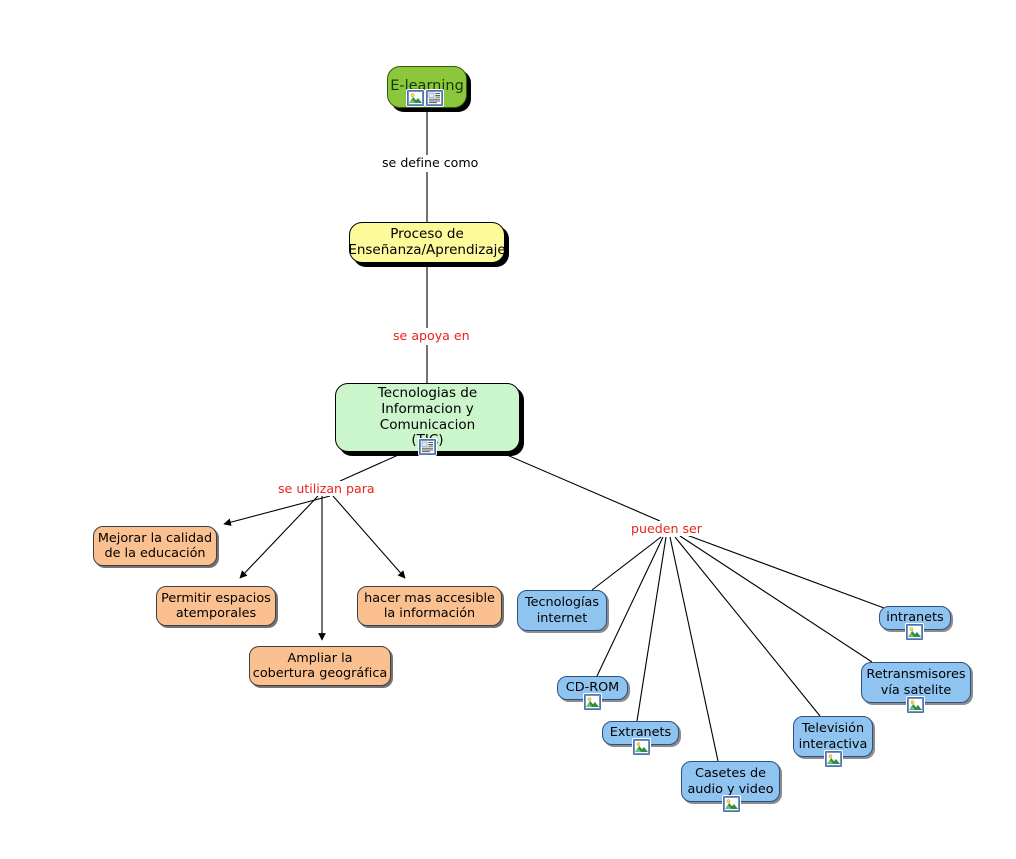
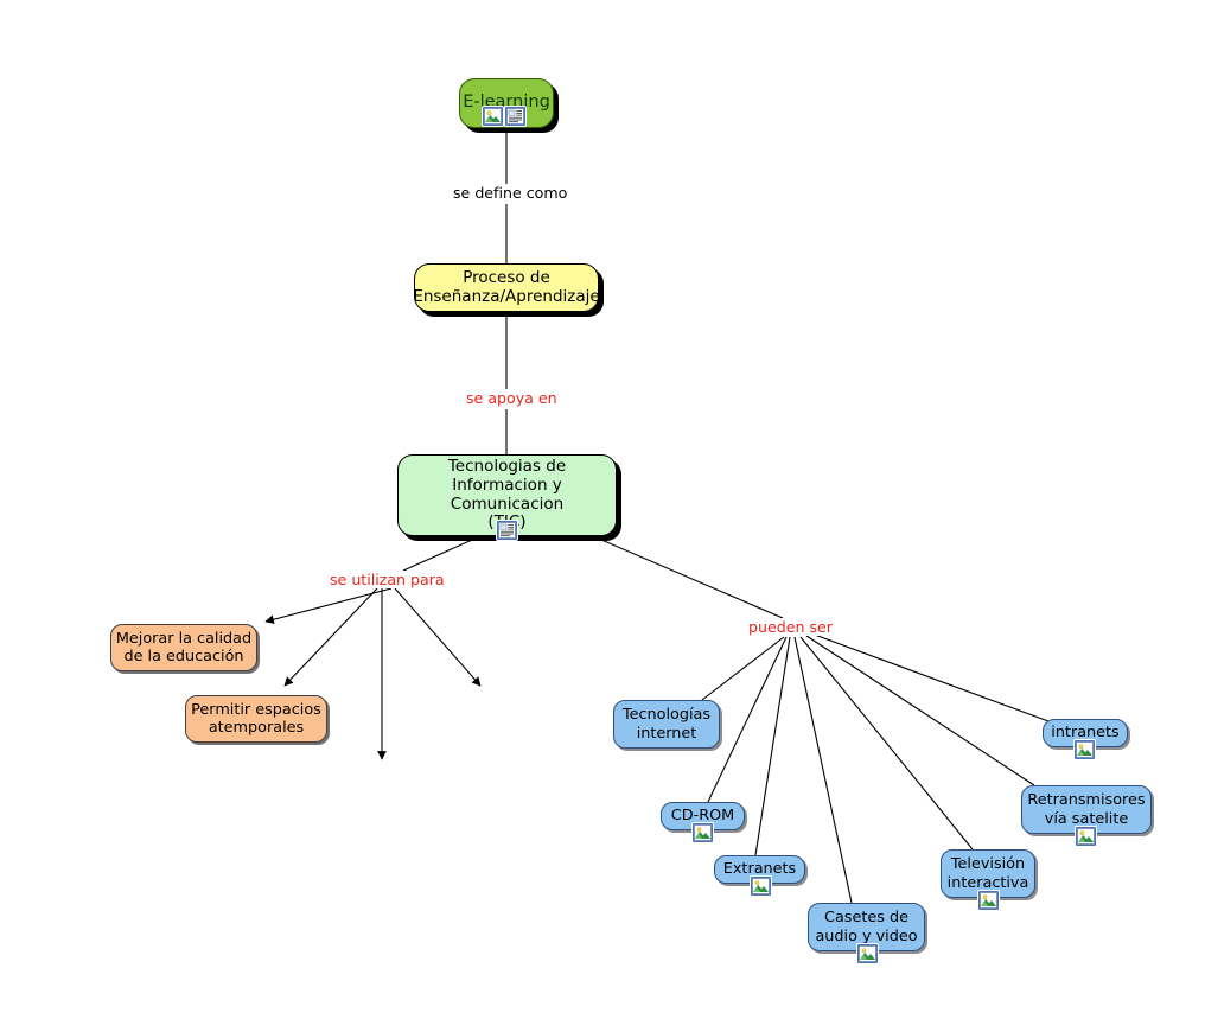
  E-learning
  se define como
  Proceso de
  Enseñanza/Aprendizaje
  se apoya en
  Tecnologias de
  Informacion y Comunicacion
  se utilizan para
  pueden ser
  Mejorar la calidad
  de la educación
  Permitir espacios
  atemporales
- Ampliar la
- cobertura geográfica
- hacer mas accesible
- la información
  Tecnologías
  internet
  CD-ROM
  Extranets
  Casetes de
  audio y video
  Televisión
  interactiva
  Retransmisores
  vía satelite
  intranets
